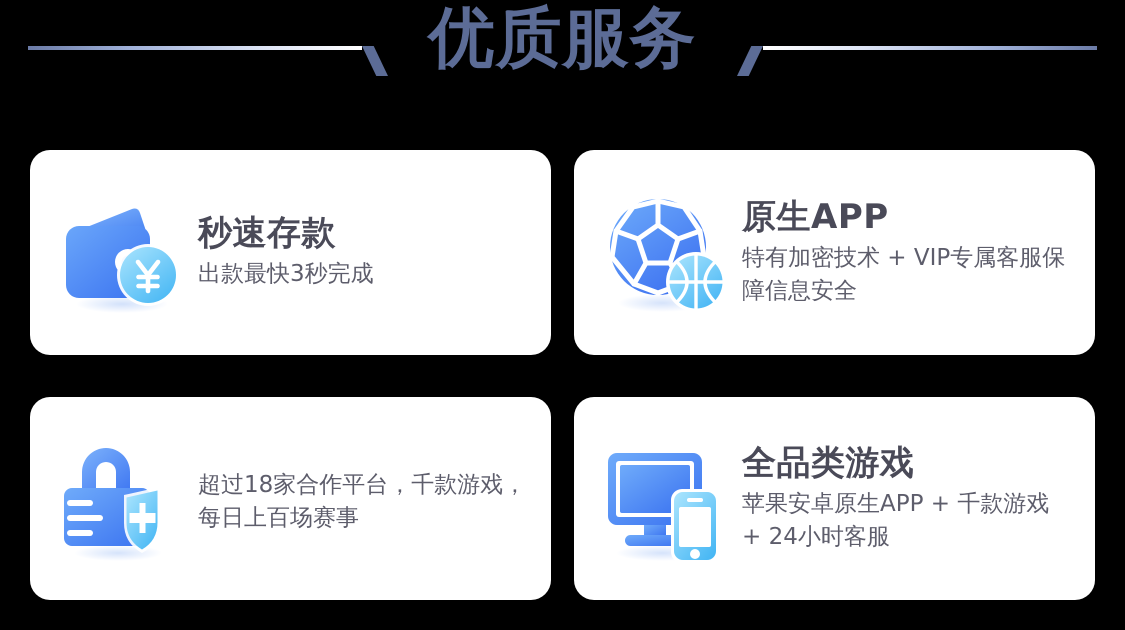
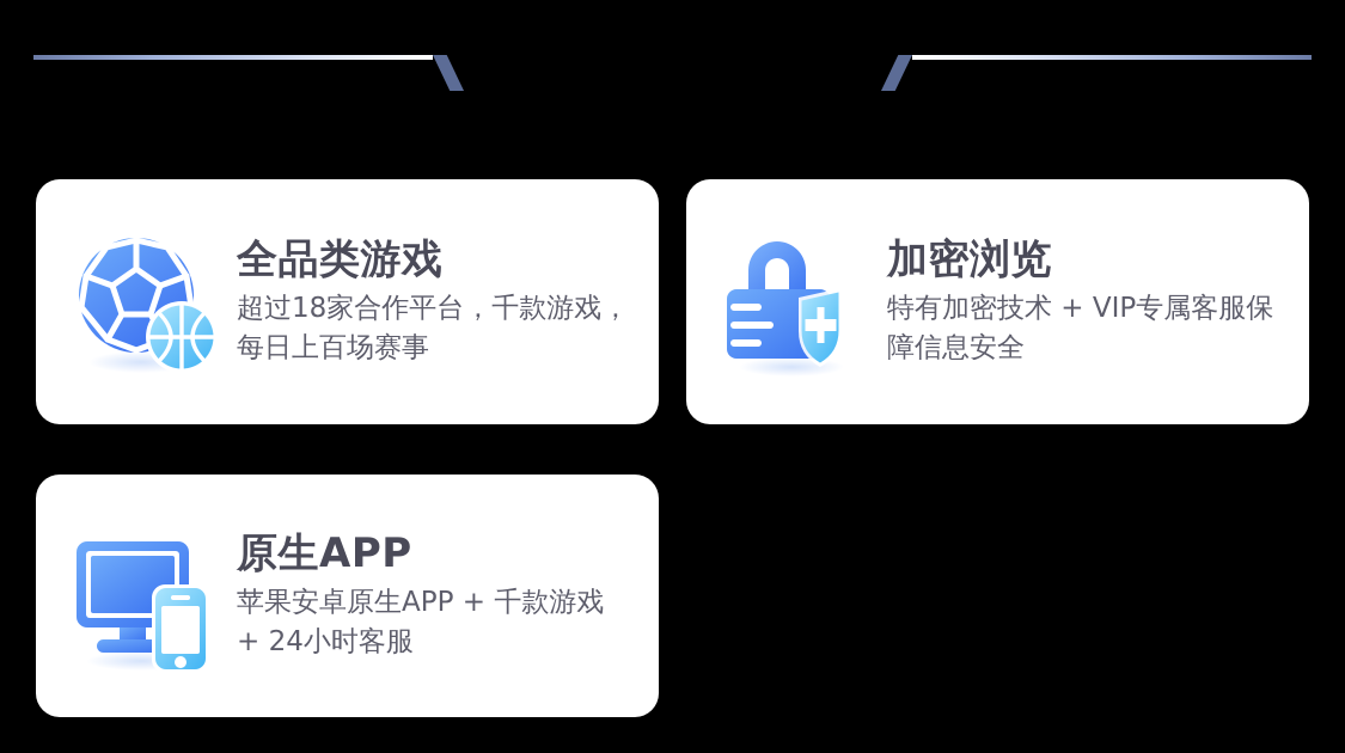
- 优质服务
- 秒速存款
- 出款最快3秒完成
- 原生APP
+ 全品类游戏
- 特有加密技术 + VIP专属客服保障信息安全
+ 超过18家合作平台，千款游戏，每日上百场赛事
+ 加密浏览
- 超过18家合作平台，千款游戏，每日上百场赛事
+ 特有加密技术 + VIP专属客服保障信息安全
- 全品类游戏
+ 原生APP
  苹果安卓原生APP + 千款游戏 + 24小时客服
